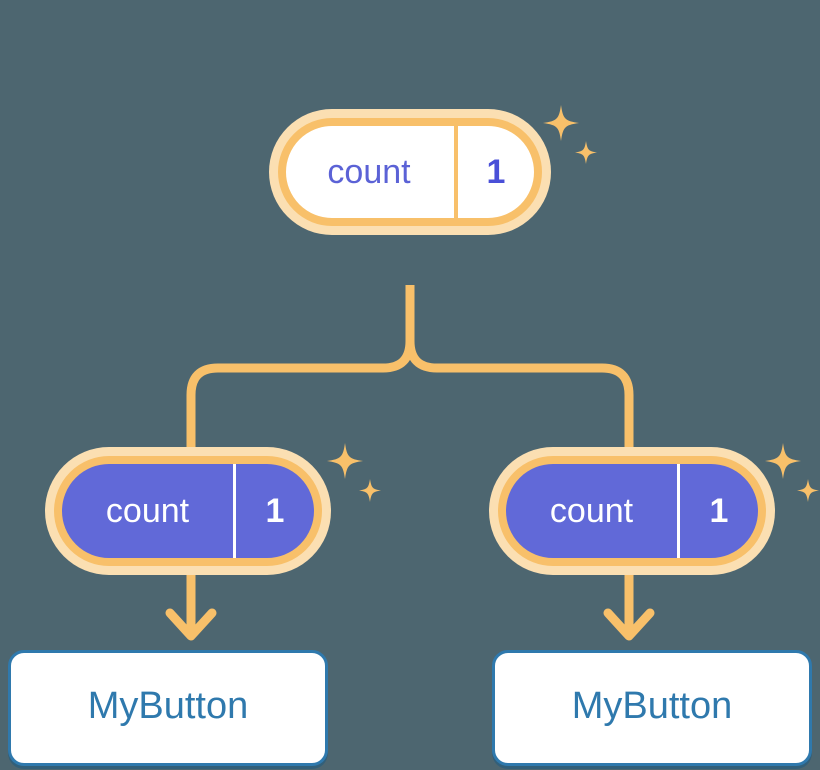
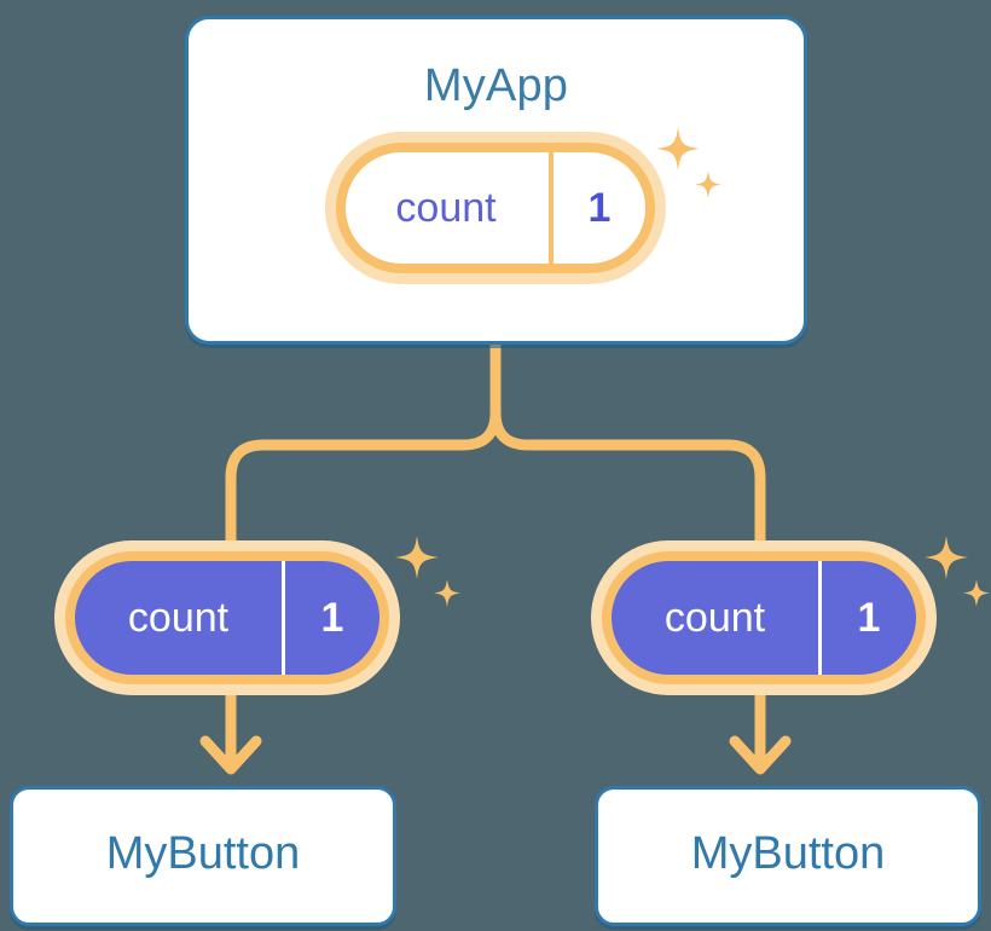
+ MyApp
  count
  1
  count
  1
  MyButton
  count
  1
  MyButton
